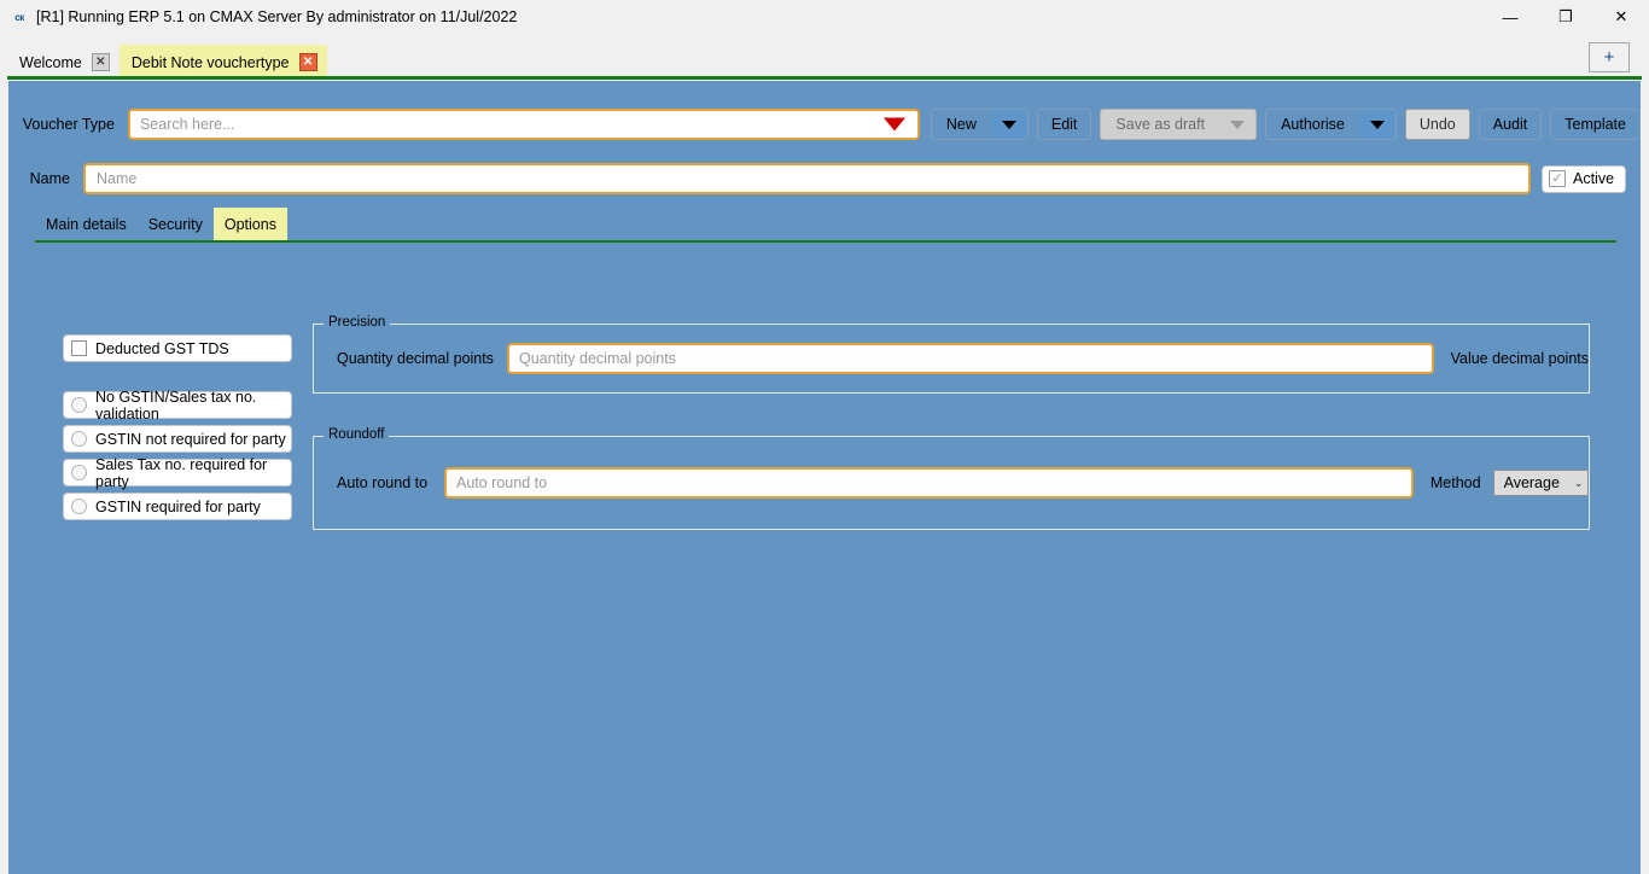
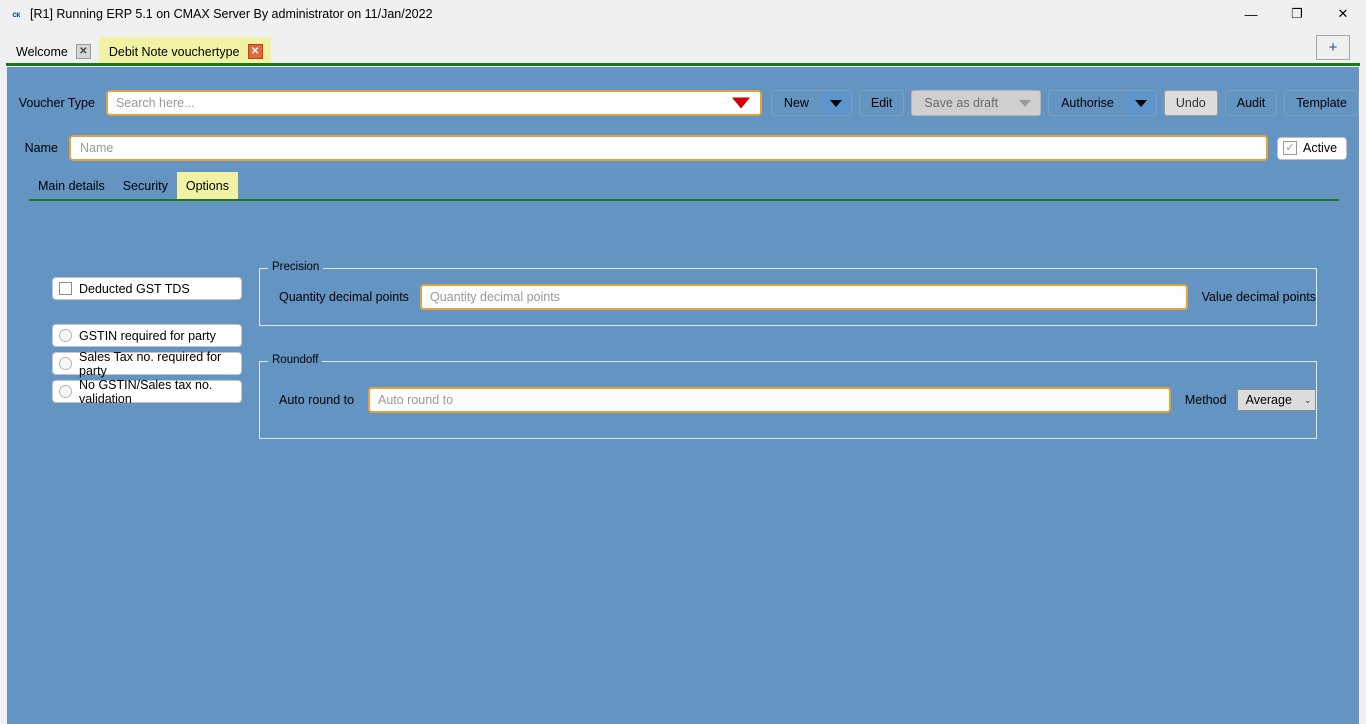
  cк
- [R1] Running ERP 5.1 on CMAX Server By administrator on 11/Jul/2022
+ [R1] Running ERP 5.1 on CMAX Server By administrator on 11/Jan/2022
  —
  ❐
  ✕
  Welcome
  ✕
  Debit Note vouchertype
  ✕
  +
  Voucher Type
  Search here...
  New
  Edit
  Save as draft
  Authorise
  Undo
  Audit
  Template
  Name
  Name
  ✓
  Active
  Main details
  Security
  Options
  Deducted GST TDS
- No GSTIN/Sales tax no. validation
+ GSTIN required for party
- GSTIN not required for party
  Sales Tax no. required for party
- GSTIN required for party
+ No GSTIN/Sales tax no. validation
  Precision
  Quantity decimal points
  Quantity decimal points
  Value decimal points
  Roundoff
  Auto round to
  Auto round to
  Method
  Average
  ⌄
